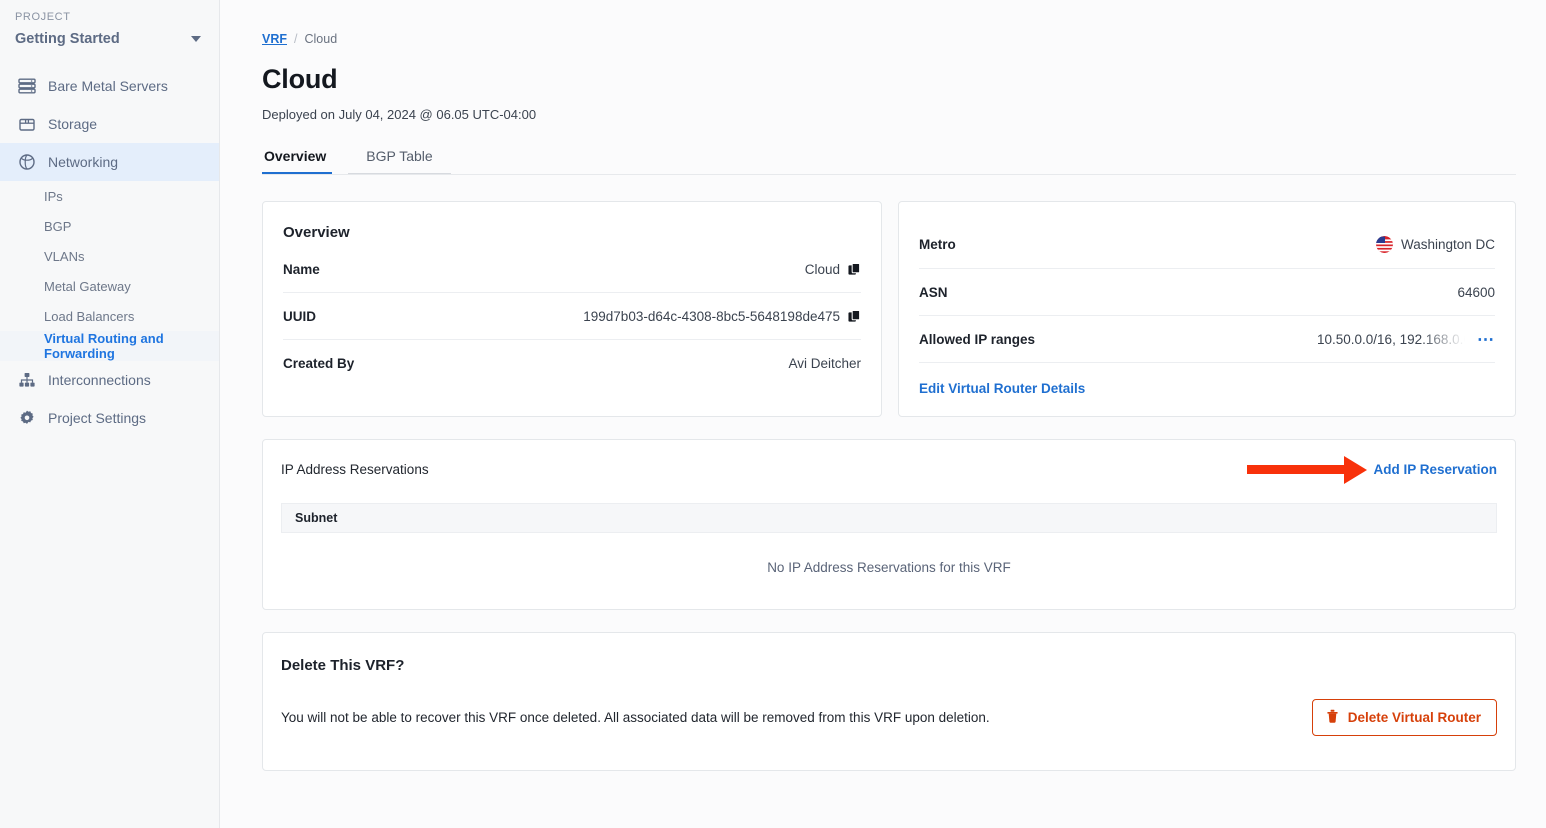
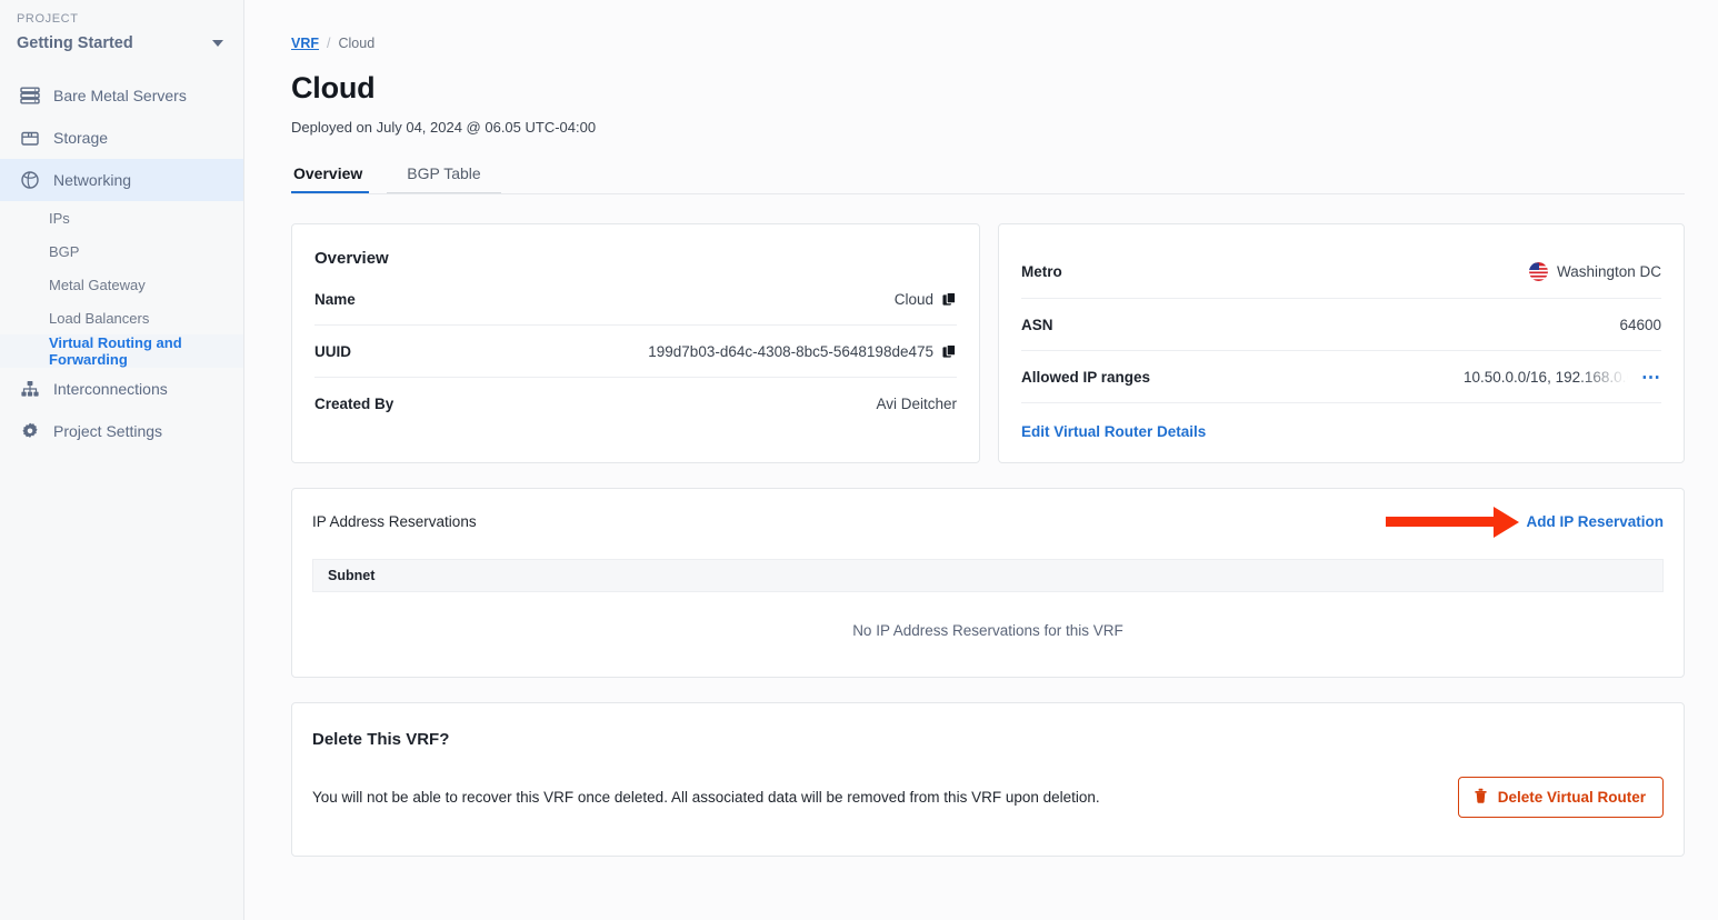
  PROJECT
  Getting Started
  Bare Metal Servers
  Storage
  Networking
  IPs
  BGP
- VLANs
  Metal Gateway
  Load Balancers
  Virtual Routing and Forwarding
  Interconnections
  Project Settings
  VRF
  /
  Cloud
  Cloud
  Deployed on July 04, 2024 @ 06.05 UTC-04:00
  Overview
  BGP Table
  Overview
  Name
  Cloud
  UUID
  199d7b03-d64c-4308-8bc5-5648198de475
  Created By
  Avi Deitcher
  Metro
  Washington DC
  ASN
  64600
  Allowed IP ranges
  10.50.0.0/16, 192.168.0.
  ⋯
  Edit Virtual Router Details
  IP Address Reservations
  Add IP Reservation
  Subnet
  No IP Address Reservations for this VRF
  Delete This VRF?
  You will not be able to recover this VRF once deleted. All associated data will be removed from this VRF upon deletion.
  Delete Virtual Router
